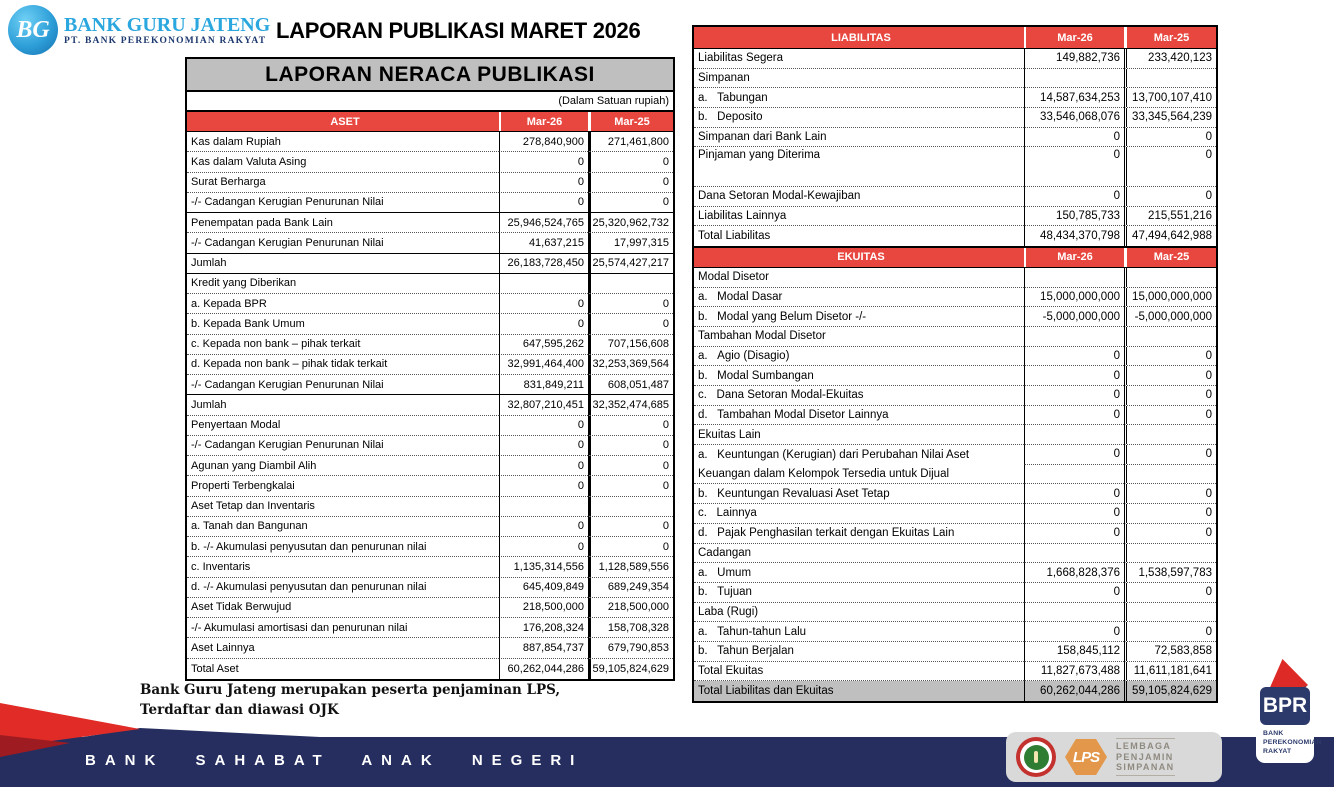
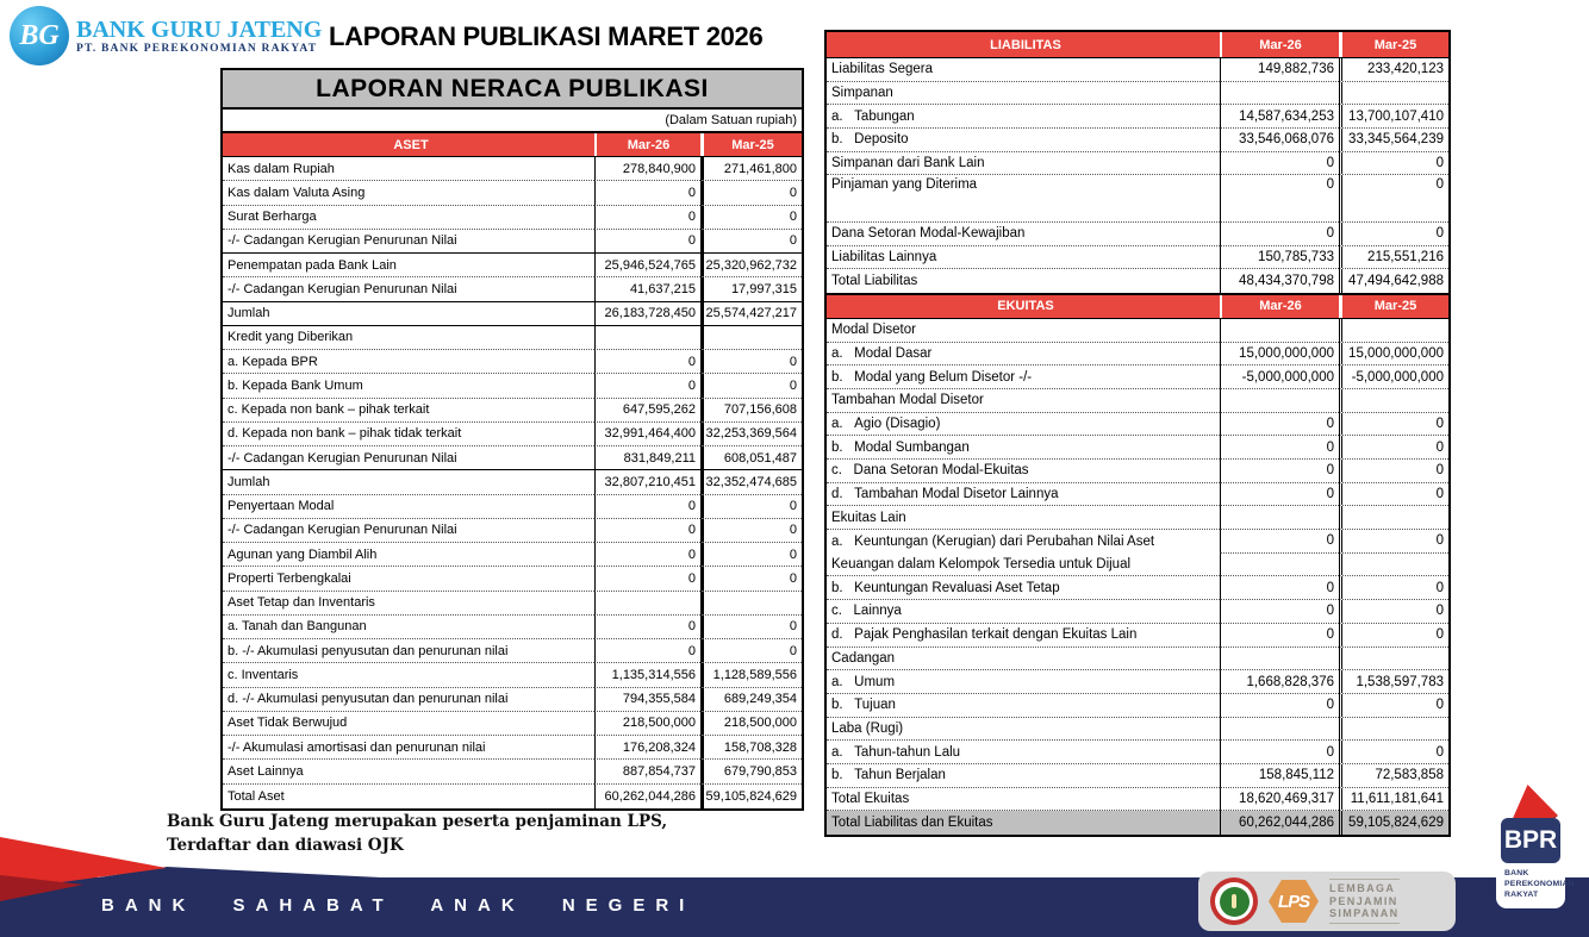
  BG
  BANK GURU JATENG
  PT. BANK PEREKONOMIAN RAKYAT
  LAPORAN PUBLIKASI MARET 2026
  LAPORAN NERACA PUBLIKASI
  (Dalam Satuan rupiah)
  ASET
  Mar-26
  Mar-25
  Kas dalam Rupiah
  278,840,900
  271,461,800
  Kas dalam Valuta Asing
  0
  0
  Surat Berharga
  0
  0
  -/- Cadangan Kerugian Penurunan Nilai
  0
  0
  Penempatan pada Bank Lain
  25,946,524,765
  25,320,962,732
  -/- Cadangan Kerugian Penurunan Nilai
  41,637,215
  17,997,315
  Jumlah
  26,183,728,450
  25,574,427,217
  Kredit yang Diberikan
  a. Kepada BPR
  0
  0
  b. Kepada Bank Umum
  0
  0
  c. Kepada non bank – pihak terkait
  647,595,262
  707,156,608
  d. Kepada non bank – pihak tidak terkait
  32,991,464,400
  32,253,369,564
  -/- Cadangan Kerugian Penurunan Nilai
  831,849,211
  608,051,487
  Jumlah
  32,807,210,451
  32,352,474,685
  Penyertaan Modal
  0
  0
  -/- Cadangan Kerugian Penurunan Nilai
  0
  0
  Agunan yang Diambil Alih
  0
  0
  Properti Terbengkalai
  0
  0
  Aset Tetap dan Inventaris
  a. Tanah dan Bangunan
  0
  0
  b. -/- Akumulasi penyusutan dan penurunan nilai
  0
  0
  c. Inventaris
  1,135,314,556
  1,128,589,556
  d. -/- Akumulasi penyusutan dan penurunan nilai
- 645,409,849
+ 794,355,584
  689,249,354
  Aset Tidak Berwujud
  218,500,000
  218,500,000
  -/- Akumulasi amortisasi dan penurunan nilai
  176,208,324
  158,708,328
  Aset Lainnya
  887,854,737
  679,790,853
  Total Aset
  60,262,044,286
  59,105,824,629
  LIABILITAS
  Mar-26
  Mar-25
  Liabilitas Segera
  149,882,736
  233,420,123
  Simpanan
  a. Tabungan
  14,587,634,253
  13,700,107,410
  b. Deposito
  33,546,068,076
  33,345,564,239
  Simpanan dari Bank Lain
  0
  0
  Pinjaman yang Diterima
  0
  0
  Dana Setoran Modal-Kewajiban
  0
  0
  Liabilitas Lainnya
  150,785,733
  215,551,216
  Total Liabilitas
  48,434,370,798
  47,494,642,988
  EKUITAS
  Mar-26
  Mar-25
  Modal Disetor
  a. Modal Dasar
  15,000,000,000
  15,000,000,000
  b. Modal yang Belum Disetor -/-
  -5,000,000,000
  -5,000,000,000
  Tambahan Modal Disetor
  a. Agio (Disagio)
  0
  0
  b. Modal Sumbangan
  0
  0
  c. Dana Setoran Modal-Ekuitas
  0
  0
  d. Tambahan Modal Disetor Lainnya
  0
  0
  Ekuitas Lain
  a. Keuntungan (Kerugian) dari Perubahan Nilai Aset
  0
  0
  Keuangan dalam Kelompok Tersedia untuk Dijual
  b. Keuntungan Revaluasi Aset Tetap
  0
  0
  c. Lainnya
  0
  0
  d. Pajak Penghasilan terkait dengan Ekuitas Lain
  0
  0
  Cadangan
  a. Umum
  1,668,828,376
  1,538,597,783
  b. Tujuan
  0
  0
  Laba (Rugi)
  a. Tahun-tahun Lalu
  0
  0
  b. Tahun Berjalan
  158,845,112
  72,583,858
  Total Ekuitas
- 11,827,673,488
+ 18,620,469,317
  11,611,181,641
  Total Liabilitas dan Ekuitas
  60,262,044,286
  59,105,824,629
  Bank Guru Jateng merupakan peserta penjaminan LPS,
  Terdaftar dan diawasi OJK
  BANK SAHABAT ANAK NEGERI
  LPS
  LEMBAGA
  PENJAMIN
  SIMPANAN
  BPR
